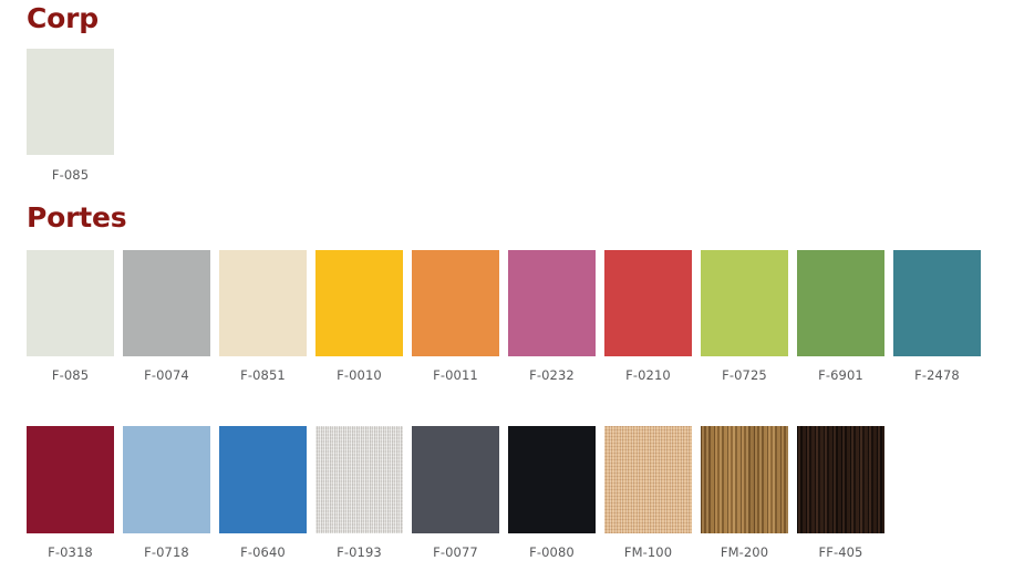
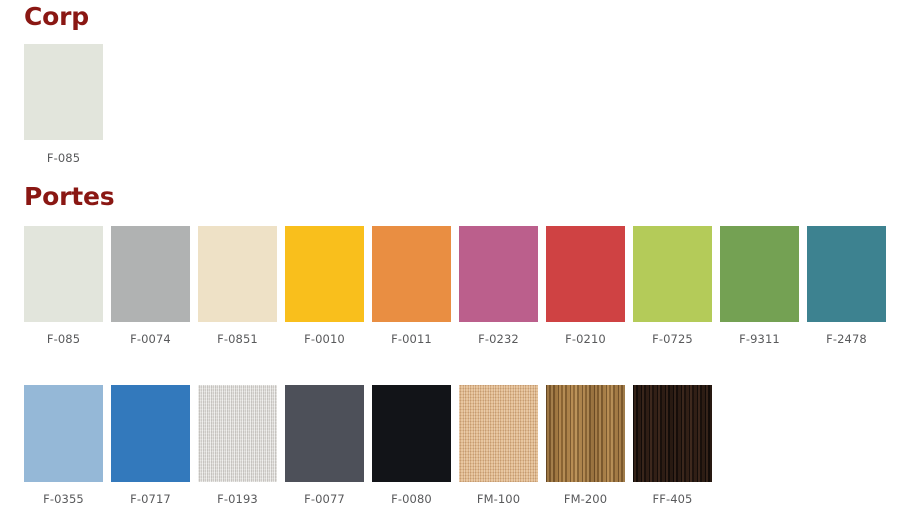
  Corp
  F-085
  Portes
  F-085
  F-0074
  F-0851
  F-0010
  F-0011
  F-0232
  F-0210
  F-0725
- F-6901
+ F-9311
  F-2478
- F-0318
- F-0718
+ F-0355
- F-0640
+ F-0717
  F-0193
  F-0077
  F-0080
  FM-100
  FM-200
  FF-405
